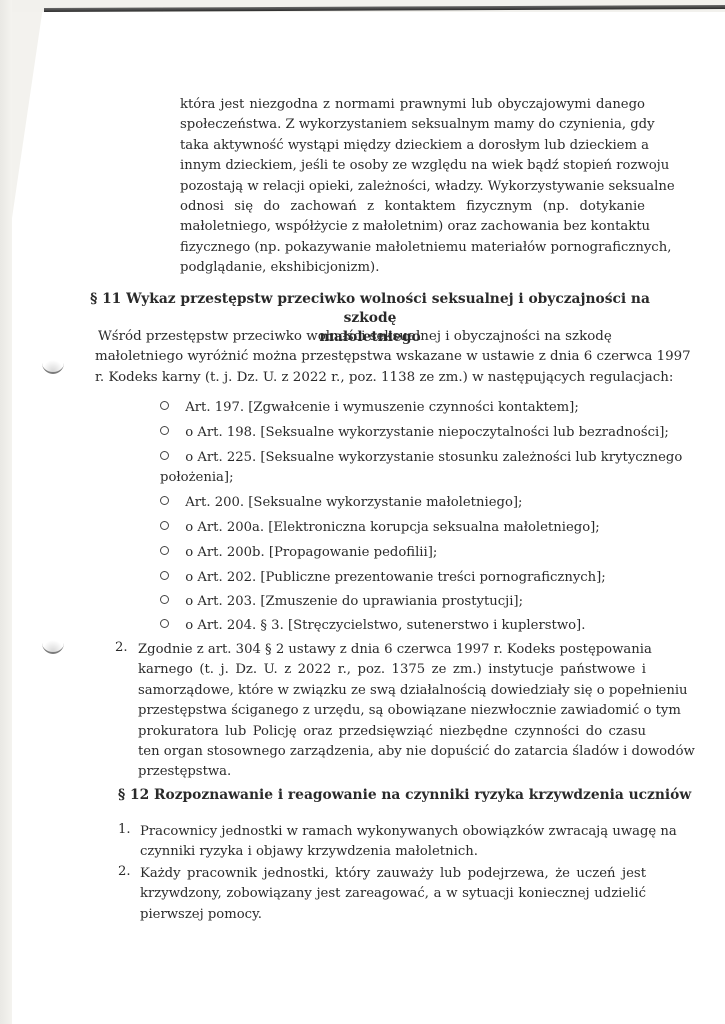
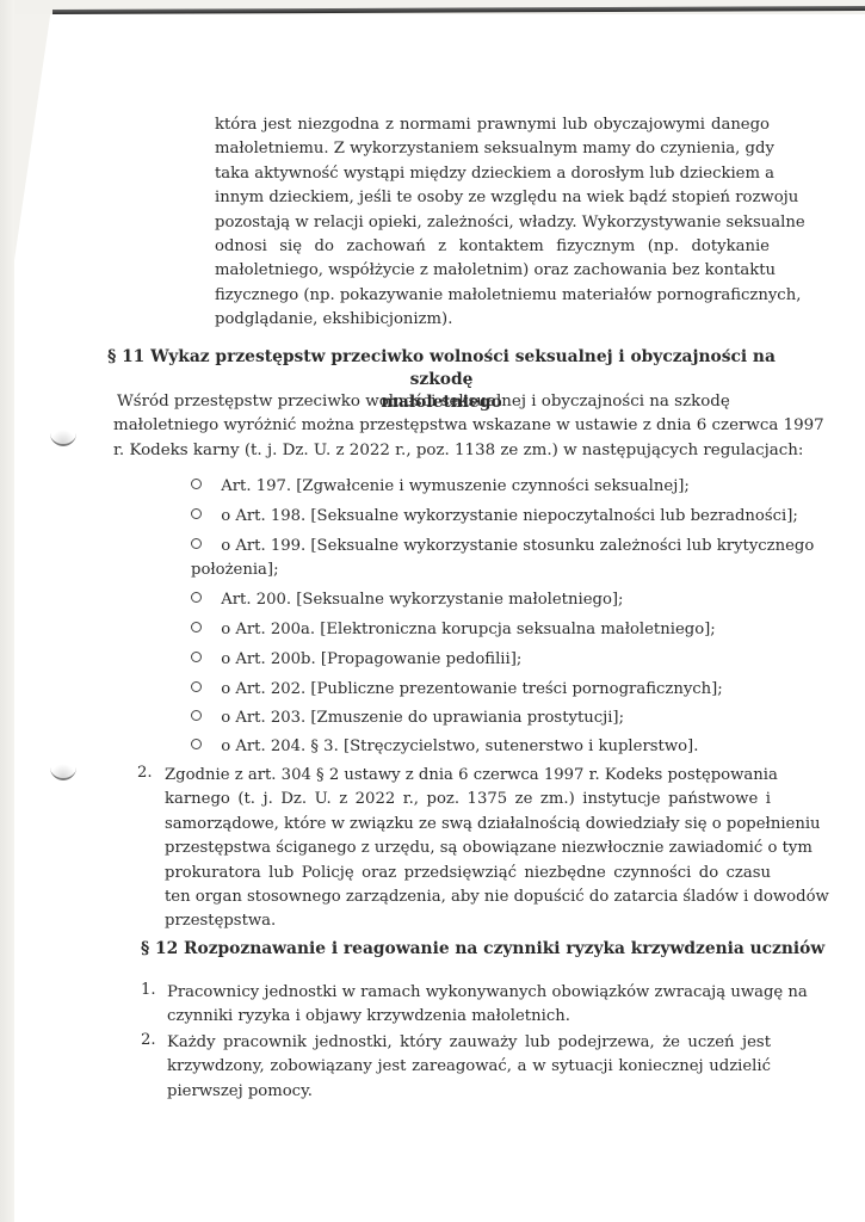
  która jest niezgodna z normami prawnymi lub obyczajowymi danego
- społeczeństwa. Z wykorzystaniem seksualnym mamy do czynienia, gdy
+ małoletniemu. Z wykorzystaniem seksualnym mamy do czynienia, gdy
  taka aktywność wystąpi między dzieckiem a dorosłym lub dzieckiem a
  innym dzieckiem, jeśli te osoby ze względu na wiek bądź stopień rozwoju
  pozostają w relacji opieki, zależności, władzy. Wykorzystywanie seksualne
  odnosi się do zachowań z kontaktem fizycznym (np. dotykanie
  małoletniego, współżycie z małoletnim) oraz zachowania bez kontaktu
  fizycznego (np. pokazywanie małoletniemu materiałów pornograficznych,
  podglądanie, ekshibicjonizm).
  § 11 Wykaz przestępstw przeciwko wolności seksualnej i obyczajności na szkodę
  małoletniego
  Wśród przestępstw przeciwko wolności seksualnej i obyczajności na szkodę
  małoletniego wyróżnić można przestępstwa wskazane w ustawie z dnia 6 czerwca 1997
  r. Kodeks karny (t. j. Dz. U. z 2022 r., poz. 1138 ze zm.) w następujących regulacjach:
- Art. 197. [Zgwałcenie i wymuszenie czynności kontaktem];
+ Art. 197. [Zgwałcenie i wymuszenie czynności seksualnej];
  o Art. 198. [Seksualne wykorzystanie niepoczytalności lub bezradności];
- o Art. 225. [Seksualne wykorzystanie stosunku zależności lub krytycznego
+ o Art. 199. [Seksualne wykorzystanie stosunku zależności lub krytycznego
  położenia];
  Art. 200. [Seksualne wykorzystanie małoletniego];
  o Art. 200a. [Elektroniczna korupcja seksualna małoletniego];
  o Art. 200b. [Propagowanie pedofilii];
  o Art. 202. [Publiczne prezentowanie treści pornograficznych];
  o Art. 203. [Zmuszenie do uprawiania prostytucji];
  o Art. 204. § 3. [Stręczycielstwo, sutenerstwo i kuplerstwo].
  2.
  Zgodnie z art. 304 § 2 ustawy z dnia 6 czerwca 1997 r. Kodeks postępowania
  karnego (t. j. Dz. U. z 2022 r., poz. 1375 ze zm.) instytucje państwowe i
  samorządowe, które w związku ze swą działalnością dowiedziały się o popełnieniu
  przestępstwa ściganego z urzędu, są obowiązane niezwłocznie zawiadomić o tym
  prokuratora lub Policję oraz przedsięwziąć niezbędne czynności do czasu
  ten organ stosownego zarządzenia, aby nie dopuścić do zatarcia śladów i dowodów
  przestępstwa.
  § 12 Rozpoznawanie i reagowanie na czynniki ryzyka krzywdzenia uczniów
  1.
  Pracownicy jednostki w ramach wykonywanych obowiązków zwracają uwagę na
  czynniki ryzyka i objawy krzywdzenia małoletnich.
  2.
  Każdy pracownik jednostki, który zauważy lub podejrzewa, że uczeń jest
  krzywdzony, zobowiązany jest zareagować, a w sytuacji koniecznej udzielić
  pierwszej pomocy.
